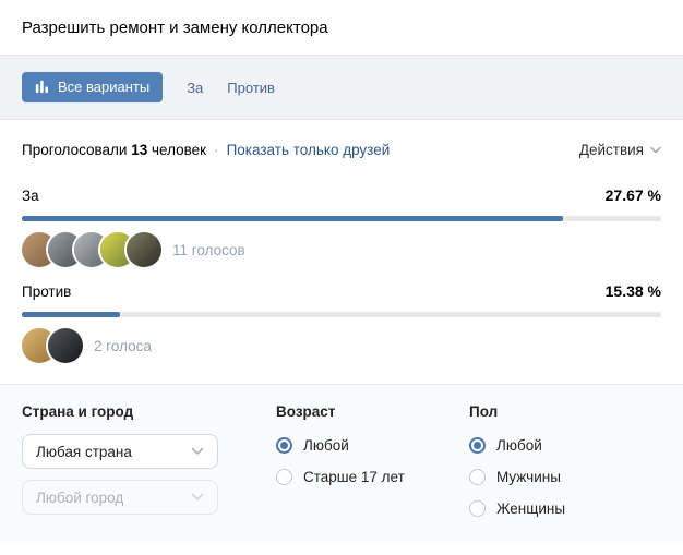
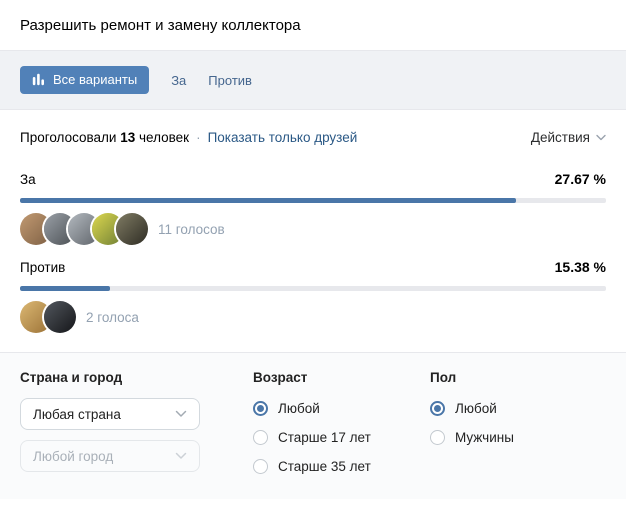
  Разрешить ремонт и замену коллектора
  Все варианты
  За
  Против
  Проголосовали 13 человек
  ·
  Показать только друзей
  Действия
  За
  27.67 %
  11 голосов
  Против
  15.38 %
  2 голоса
  Страна и город
  Любая страна
  Любой город
  Возраст
  Любой
  Старше 17 лет
+ Старше 35 лет
  Пол
  Любой
  Мужчины
- Женщины
